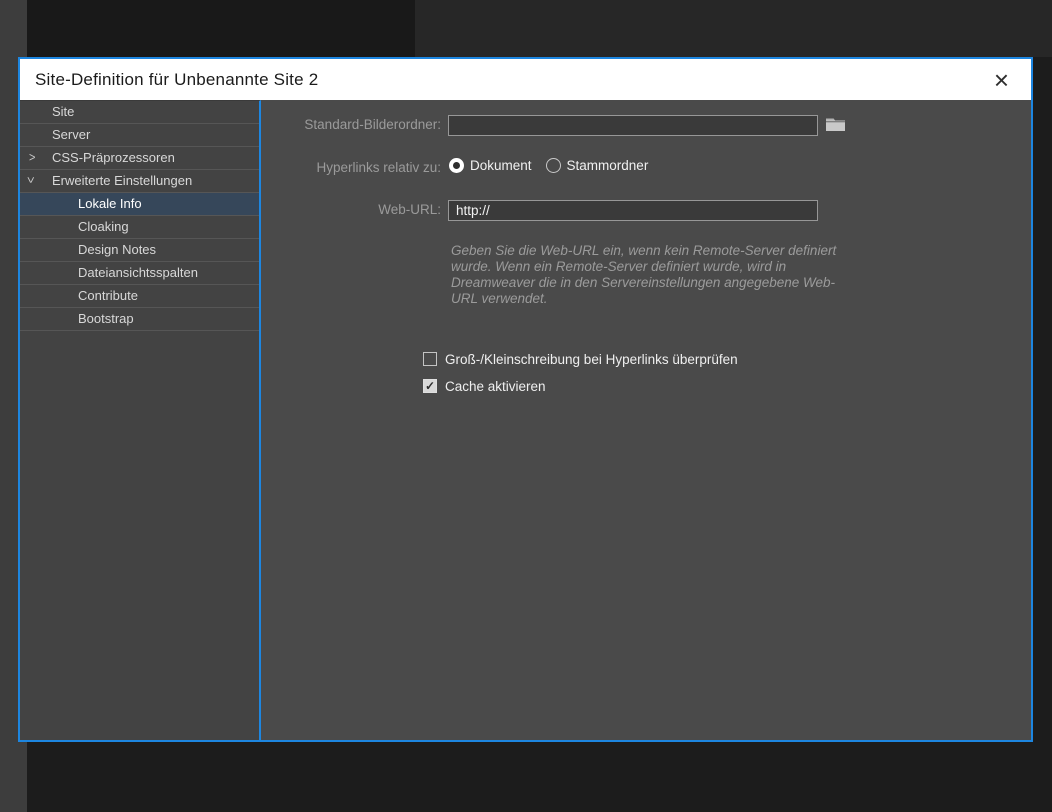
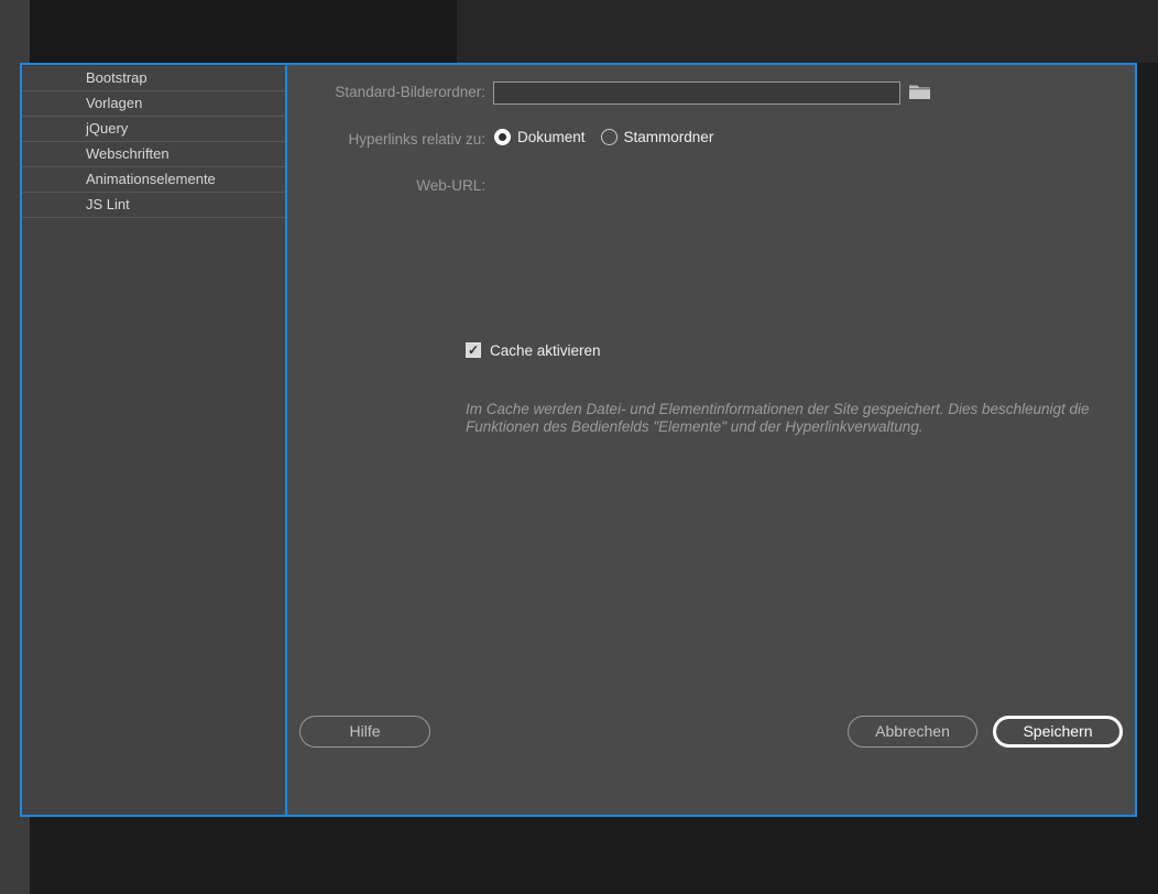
- Site-Definition für Unbenannte Site 2
- ×
- Site
- Server
- >
- CSS-Präprozessoren
- Erweiterte Einstellungen
- Lokale Info
- Cloaking
- Design Notes
- Dateiansichtsspalten
- Contribute
  Bootstrap
+ Vorlagen
+ jQuery
+ Webschriften
+ Animationselemente
+ JS Lint
  Standard-Bilderordner:
  Hyperlinks relativ zu:
  Dokument
  Stammordner
  Web-URL:
- http://
- Geben Sie die Web-URL ein, wenn kein Remote-Server definiert wurde. Wenn ein Remote-Server definiert wurde, wird in Dreamweaver die in den Servereinstellungen angegebene Web-URL verwendet.
- Groß-/Kleinschreibung bei Hyperlinks überprüfen
  ✓
  Cache aktivieren
+ Im Cache werden Datei- und Elementinformationen der Site gespeichert. Dies beschleunigt die Funktionen des Bedienfelds "Elemente" und der Hyperlinkverwaltung.
+ Hilfe
+ Abbrechen
+ Speichern
